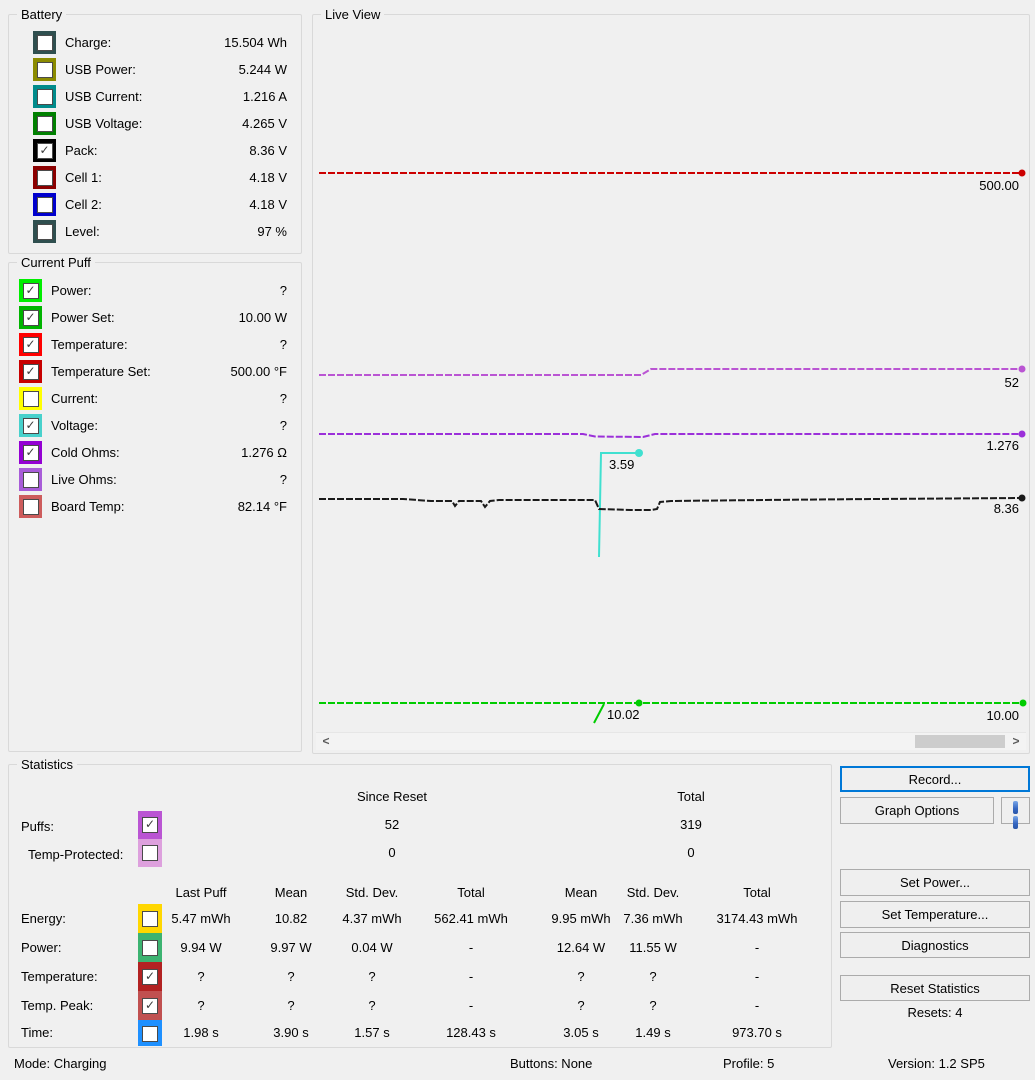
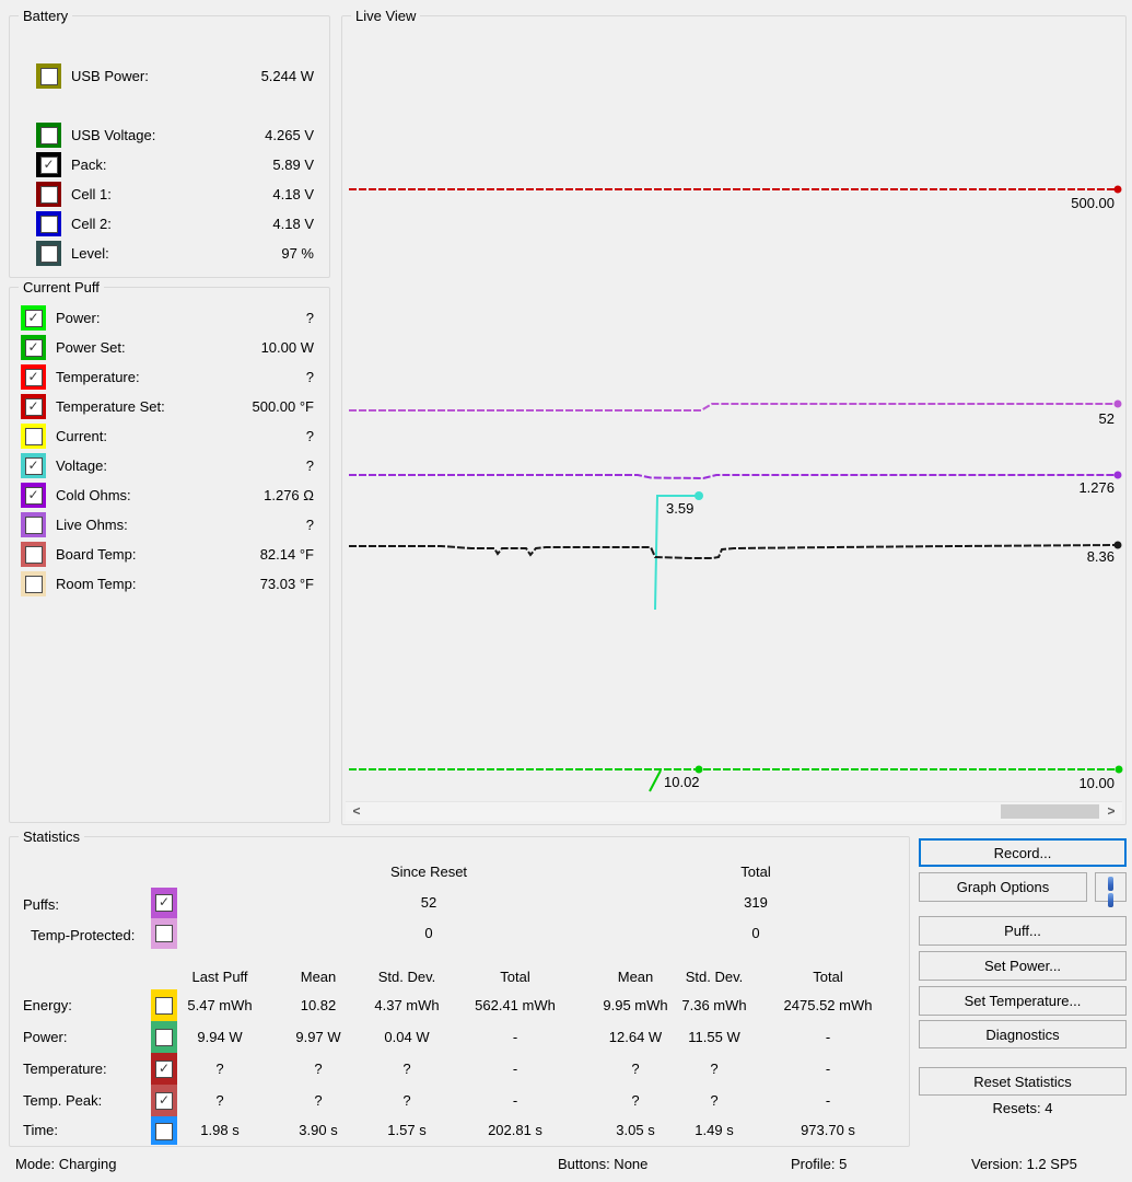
  Battery
- Charge:
- 15.504 Wh
  USB Power:
  5.244 W
- USB Current:
- 1.216 A
  USB Voltage:
  4.265 V
  ✓
  Pack:
- 8.36 V
+ 5.89 V
  Cell 1:
  4.18 V
  Cell 2:
  4.18 V
  Level:
  97 %
  Current Puff
  ✓
  Power:
  ?
  ✓
  Power Set:
  10.00 W
  ✓
  Temperature:
  ?
  ✓
  Temperature Set:
  500.00 °F
  Current:
  ?
  ✓
  Voltage:
  ?
  ✓
  Cold Ohms:
  1.276 Ω
  Live Ohms:
  ?
  Board Temp:
  82.14 °F
+ Room Temp:
+ 73.03 °F
  Live View
  500.00
  52
  1.276
  8.36
  3.59
  10.02
  10.00
  <
  >
  Statistics
  Since Reset
  Total
  Puffs:
  ✓
  52
  319
  Temp-Protected:
  0
  0
  Last Puff
  Mean
  Std. Dev.
  Total
  Mean
  Std. Dev.
  Total
  ✓
  ✓
  Energy:
  Power:
  Temperature:
  Temp. Peak:
  Time:
  5.47 mWh
  10.82
  4.37 mWh
  562.41 mWh
  9.95 mWh
  7.36 mWh
- 3174.43 mWh
+ 2475.52 mWh
  9.94 W
  9.97 W
  0.04 W
  -
  12.64 W
  11.55 W
  -
  ?
  ?
  ?
  -
  ?
  ?
  -
  ?
  ?
  ?
  -
  ?
  ?
  -
  1.98 s
  3.90 s
  1.57 s
- 128.43 s
+ 202.81 s
  3.05 s
  1.49 s
  973.70 s
  Record...
  Graph Options
+ Puff...
  Set Power...
  Set Temperature...
  Diagnostics
  Reset Statistics
  Resets: 4
  Mode: Charging
  Buttons: None
  Profile: 5
  Version: 1.2 SP5
